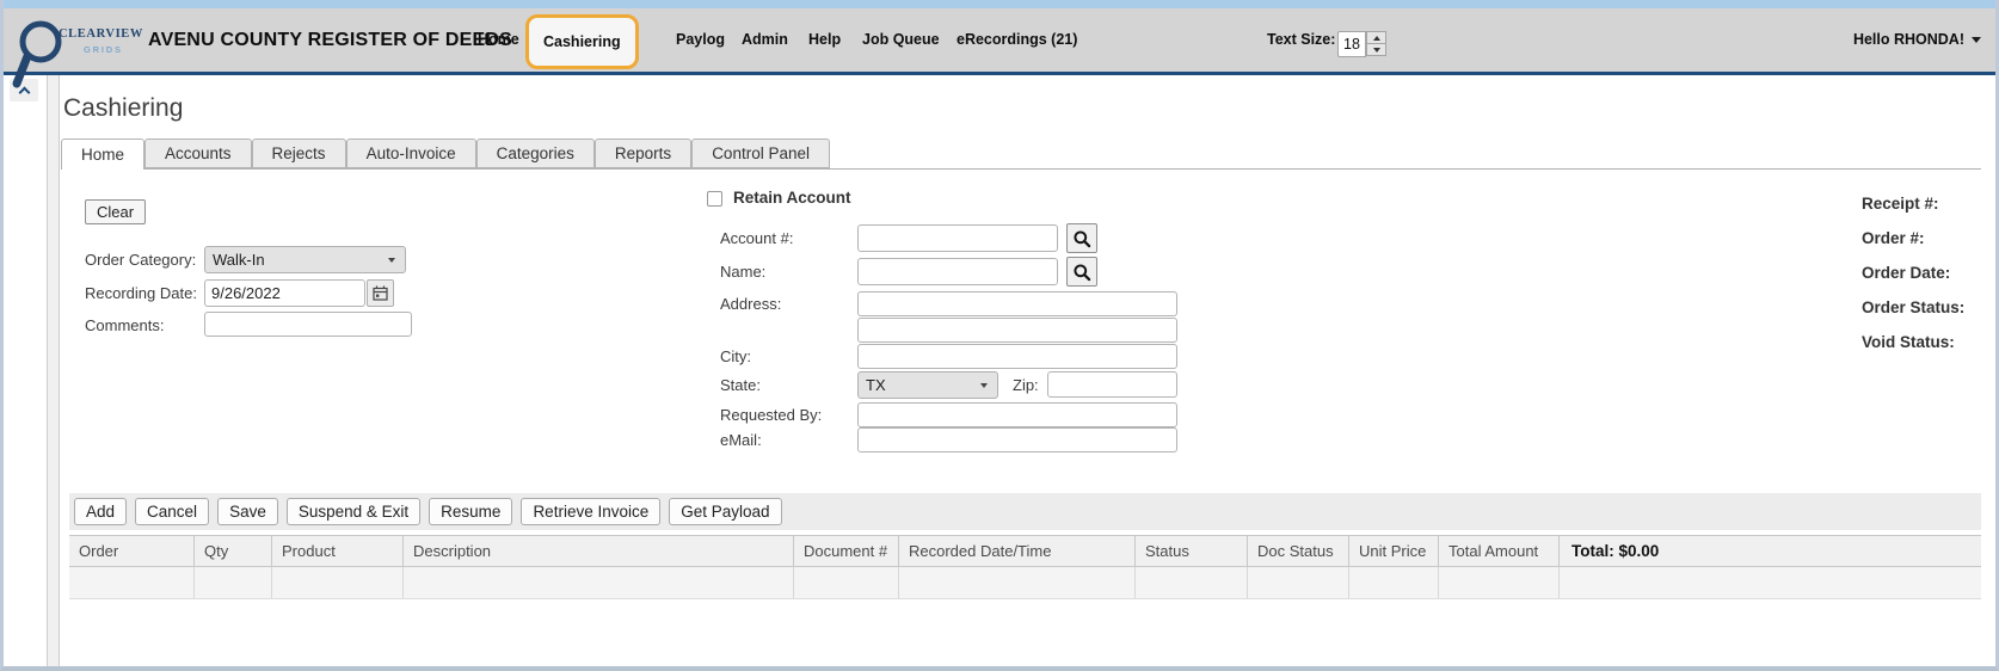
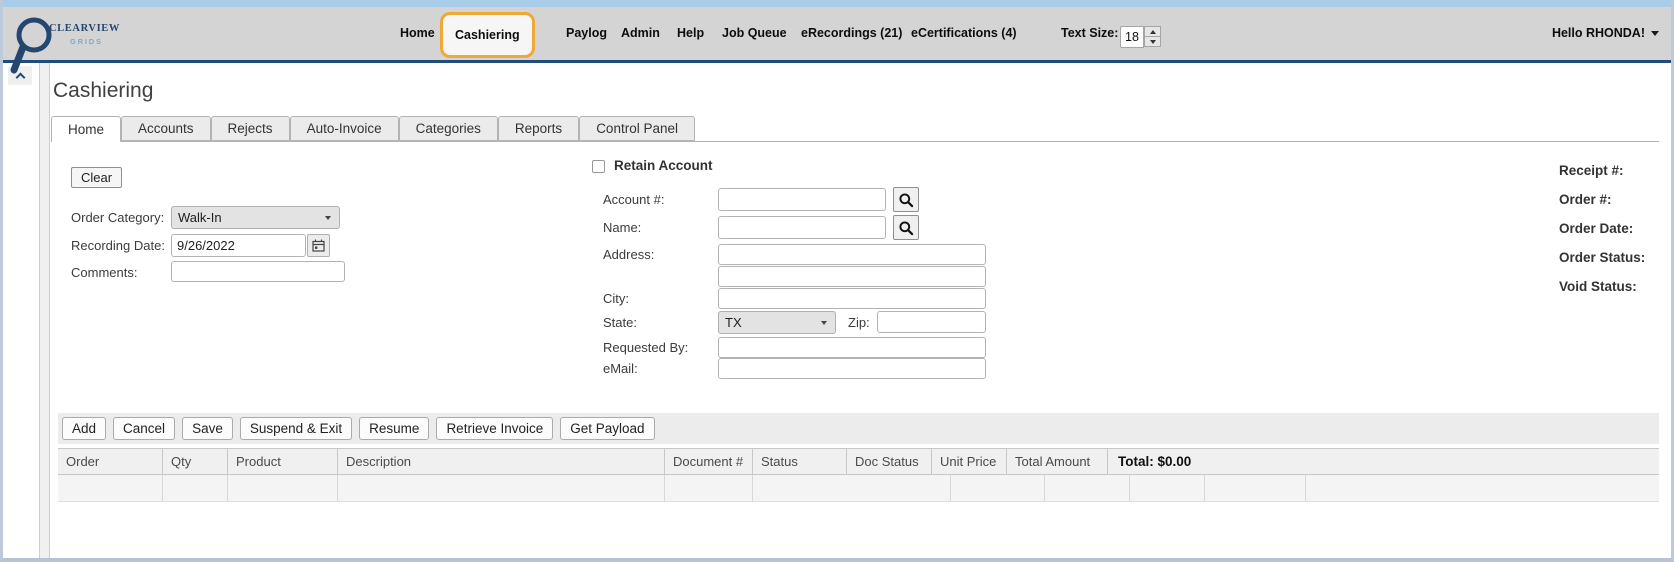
  CLEARVIEW
  GRIDS
- AVENU COUNTY REGISTER OF DEEDS
  Home
  Cashiering
  Paylog
  Admin
  Help
  Job Queue
  eRecordings (21)
+ eCertifications (4)
  Text Size:
  18
  Hello RHONDA!
  Cashiering
  Home
  Accounts
  Rejects
  Auto-Invoice
  Categories
  Reports
  Control Panel
  Clear
  Order Category:
  Walk-In
  Recording Date:
  9/26/2022
  Comments:
  Retain Account
  Account #:
  Name:
  Address:
  City:
  State:
  TX
  Zip:
  Requested By:
  eMail:
  Receipt #:
  Order #:
  Order Date:
  Order Status:
  Void Status:
  Add
  Cancel
  Save
  Suspend & Exit
  Resume
  Retrieve Invoice
  Get Payload
  Order
  Qty
  Product
  Description
  Document #
- Recorded Date/Time
  Status
  Doc Status
  Unit Price
  Total Amount
  Total: $0.00
